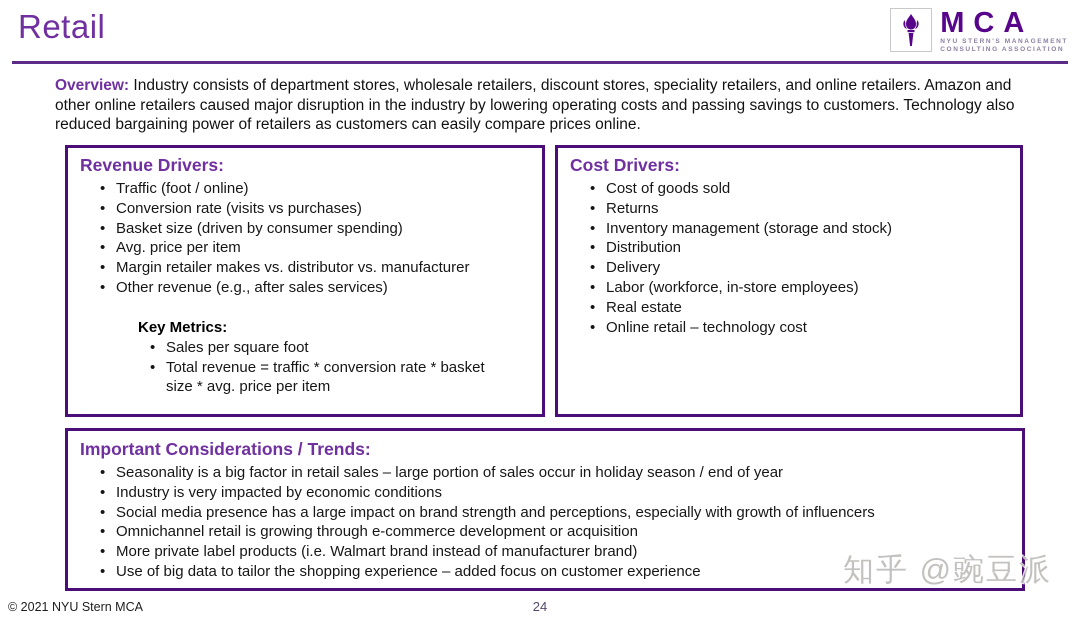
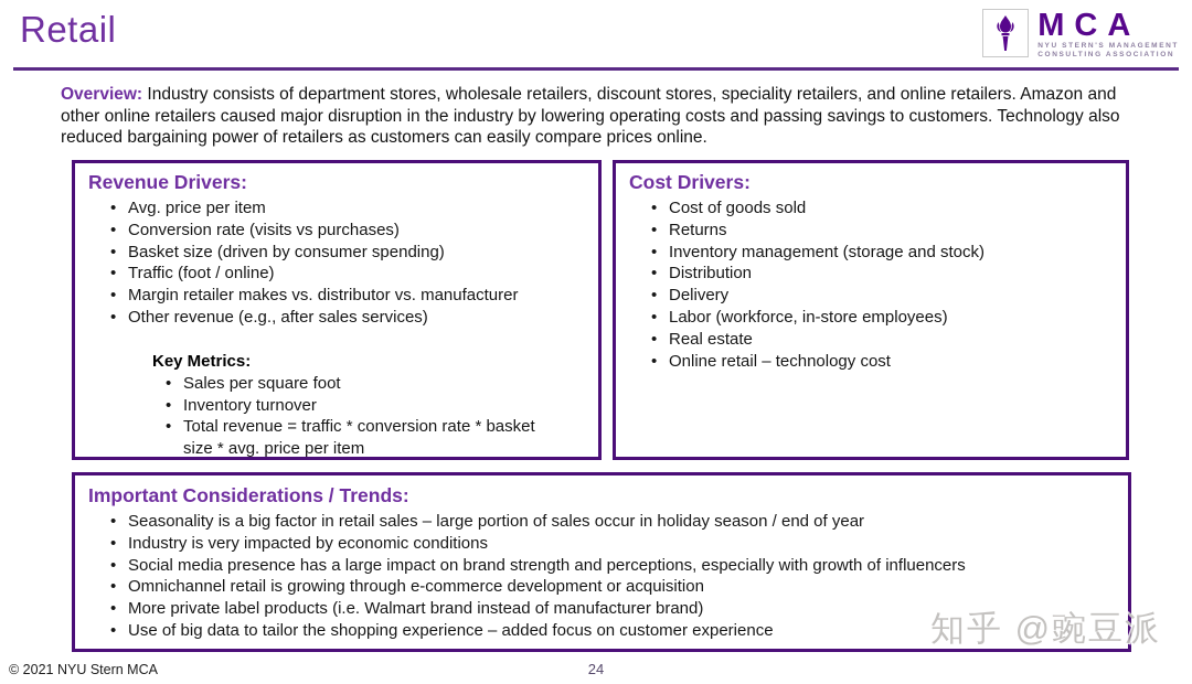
  Retail
  MCA
  Overview: Industry consists of department stores, wholesale retailers, discount stores, speciality retailers, and online retailers. Amazon and other online retailers caused major disruption in the industry by lowering operating costs and passing savings to customers. Technology also reduced bargaining power of retailers as customers can easily compare prices online.
  Revenue Drivers:
- Traffic (foot / online)
+ Avg. price per item
  Conversion rate (visits vs purchases)
  Basket size (driven by consumer spending)
- Avg. price per item
+ Traffic (foot / online)
  Margin retailer makes vs. distributor vs. manufacturer
  Other revenue (e.g., after sales services)
  Key Metrics:
  Sales per square foot
+ Inventory turnover
  Total revenue = traffic * conversion rate * basket size * avg. price per item
  Cost Drivers:
  Cost of goods sold
  Returns
  Inventory management (storage and stock)
  Distribution
  Delivery
  Labor (workforce, in-store employees)
  Real estate
  Online retail – technology cost
  Important Considerations / Trends:
  Seasonality is a big factor in retail sales – large portion of sales occur in holiday season / end of year
  Industry is very impacted by economic conditions
  Social media presence has a large impact on brand strength and perceptions, especially with growth of influencers
  Omnichannel retail is growing through e-commerce development or acquisition
  More private label products (i.e. Walmart brand instead of manufacturer brand)
  Use of big data to tailor the shopping experience – added focus on customer experience
  © 2021 NYU Stern MCA
  24
  知乎 @豌豆派
